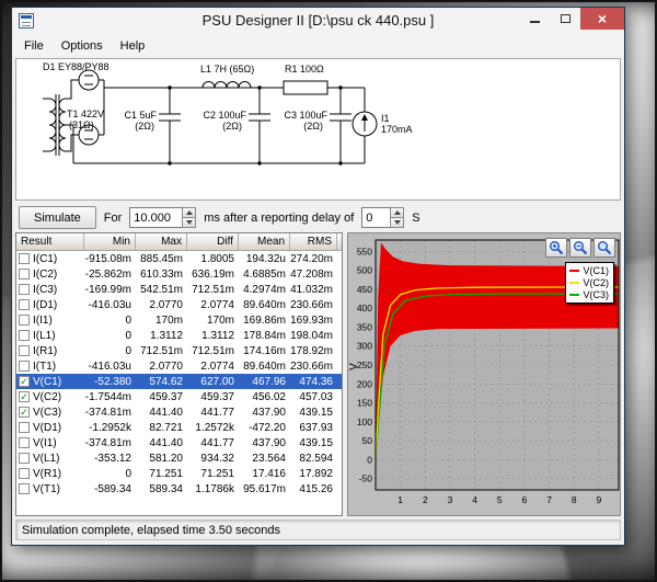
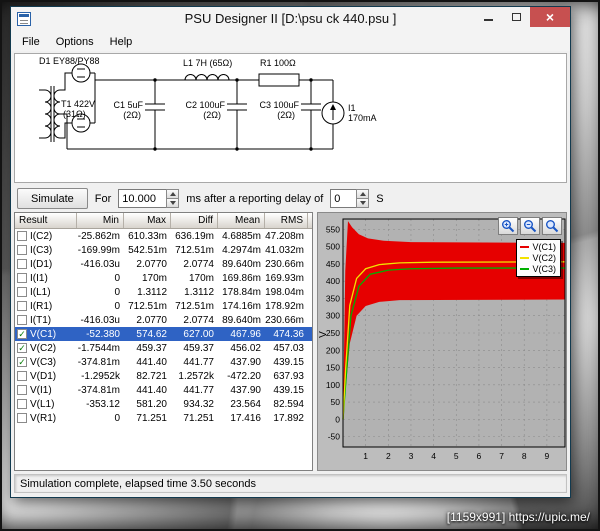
  PSU Designer II [D:\psu ck 440.psu ]
  ×
  File
  Options
  Help
  D1 EY88/PY88
  T1 422V
  (31Ω)
  C1 5uF
  (2Ω)
  L1 7H (65Ω)
  C2 100uF
  (2Ω)
  R1 100Ω
  C3 100uF
  (2Ω)
  I1
  170mA
  Simulate
  For
  10.000
  ms after a reporting delay of
  0
  S
  Result
  Min
  Max
  Diff
  Mean
  RMS
- I(C1)
- -915.08m
- 885.45m
- 1.8005
- 194.32u
- 274.20m
  I(C2)
  -25.862m
  610.33m
  636.19m
  4.6885m
  47.208m
  I(C3)
  -169.99m
  542.51m
  712.51m
  4.2974m
  41.032m
  I(D1)
  -416.03u
  2.0770
  2.0774
  89.640m
  230.66m
  I(I1)
  0
  170m
  170m
  169.86m
  169.93m
  I(L1)
  0
  1.3112
  1.3112
  178.84m
  198.04m
  I(R1)
  0
  712.51m
  712.51m
  174.16m
  178.92m
  I(T1)
  -416.03u
  2.0770
  2.0774
  89.640m
  230.66m
  ✓
  V(C1)
  -52.380
  574.62
  627.00
  467.96
  474.36
  ✓
  V(C2)
  -1.7544m
  459.37
  459.37
  456.02
  457.03
  ✓
  V(C3)
  -374.81m
  441.40
  441.77
  437.90
  439.15
  V(D1)
  -1.2952k
  82.721
  1.2572k
  -472.20
  637.93
  V(I1)
  -374.81m
  441.40
  441.77
  437.90
  439.15
  V(L1)
  -353.12
  581.20
  934.32
  23.564
  82.594
  V(R1)
  0
  71.251
  71.251
  17.416
  17.892
- V(T1)
- -589.34
- 589.34
- 1.1786k
- 95.617m
- 415.26
  550
  500
  450
  400
  350
  300
  250
  200
  150
  100
  50
  0
  -50
  1
  2
  3
  4
  5
  6
  7
  8
  9
  V(C1)
  V(C2)
  V(C3)
  Simulation complete, elapsed time 3.50 seconds
+ [1159x991] https://upic.me/
